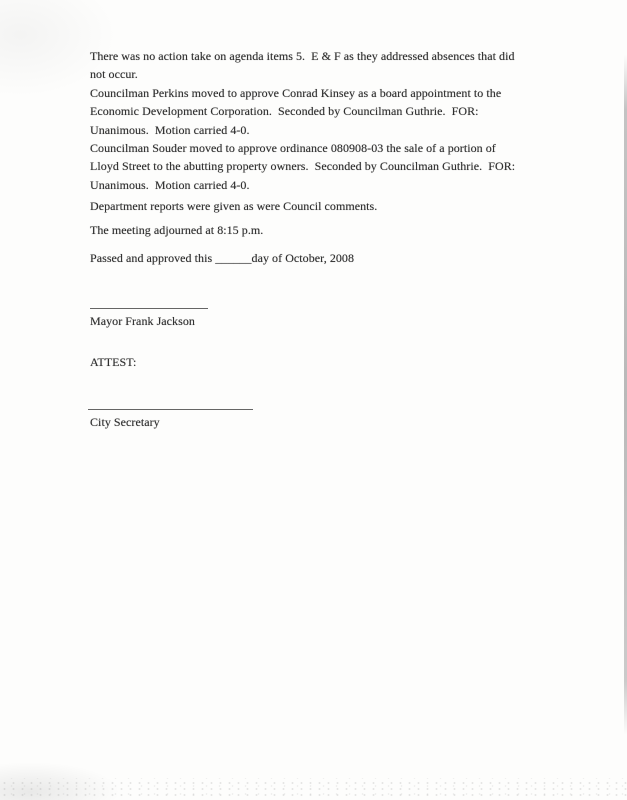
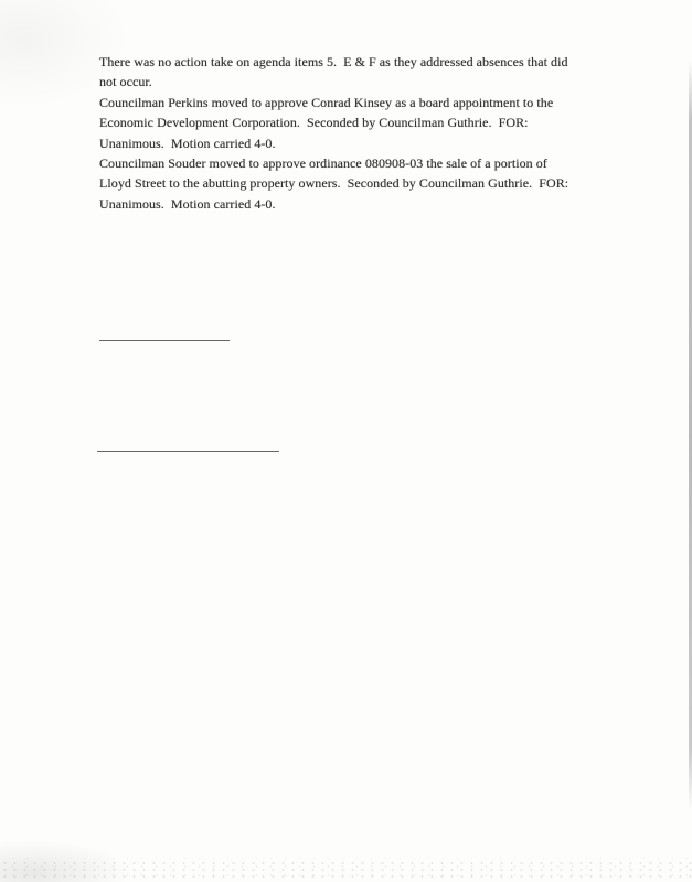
  There was no action take on agenda items 5. E & F as they addressed absences that did
  not occur.
  Councilman Perkins moved to approve Conrad Kinsey as a board appointment to the
  Economic Development Corporation. Seconded by Councilman Guthrie. FOR:
  Unanimous. Motion carried 4-0.
  Councilman Souder moved to approve ordinance 080908-03 the sale of a portion of
  Lloyd Street to the abutting property owners. Seconded by Councilman Guthrie. FOR:
  Unanimous. Motion carried 4-0.
- Department reports were given as were Council comments.
- The meeting adjourned at 8:15 p.m.
- Passed and approved this ______day of October, 2008
- Mayor Frank Jackson
- ATTEST:
- City Secretary
